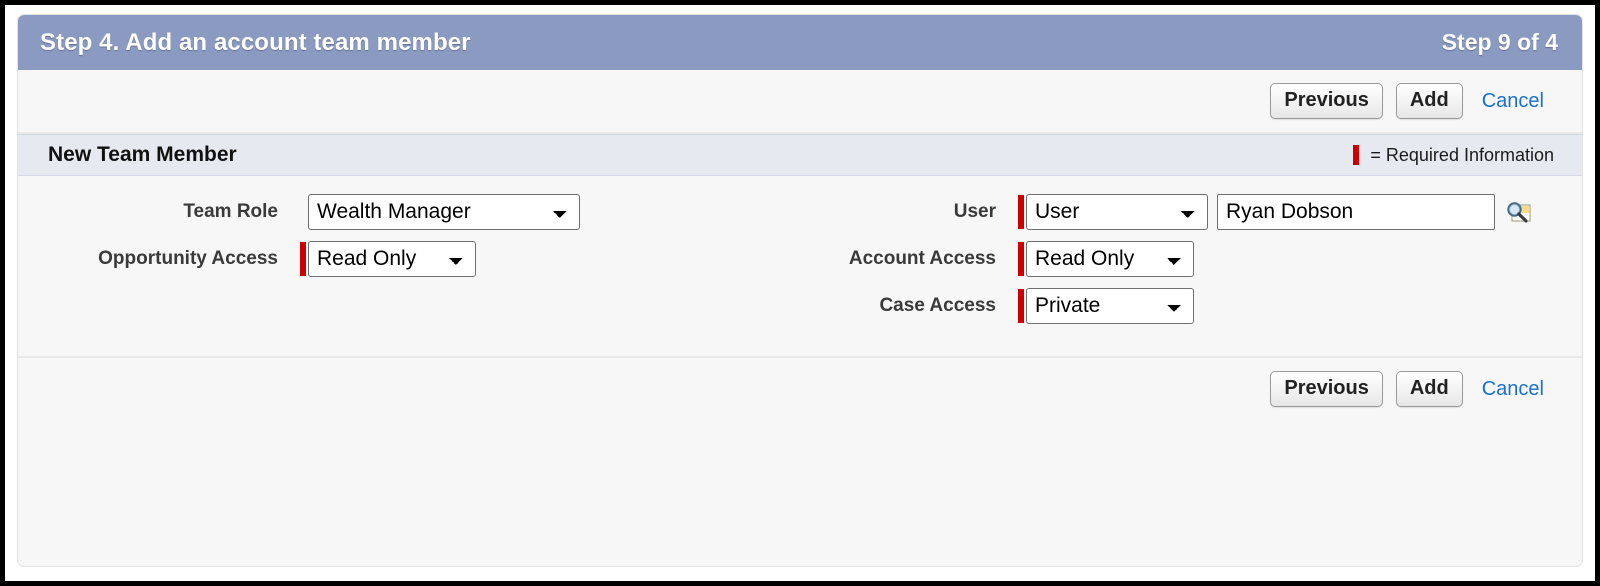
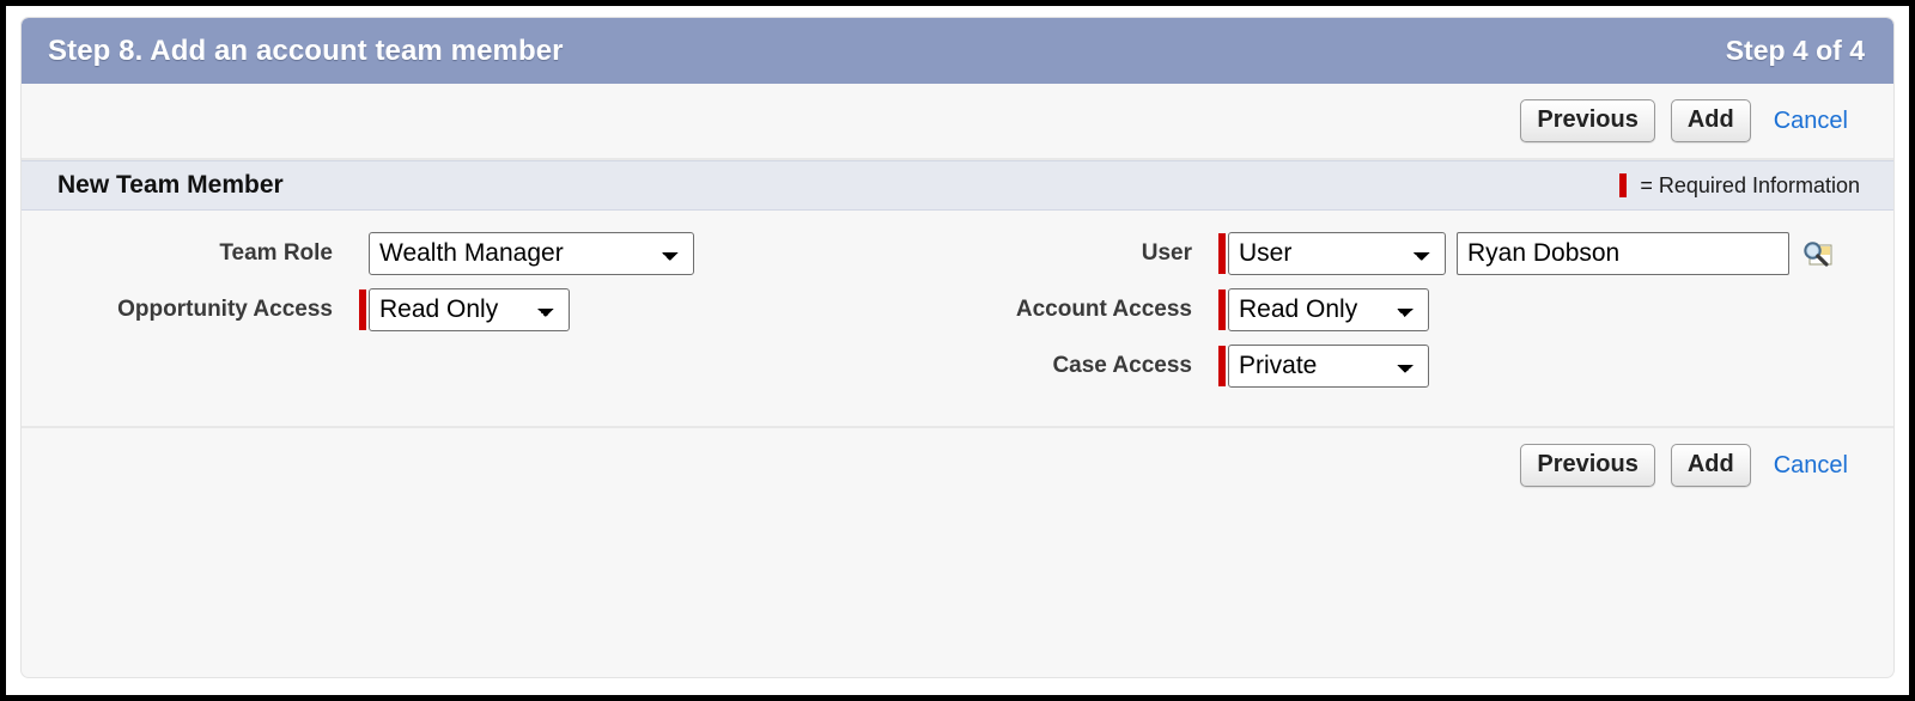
- Step 4. Add an account team member
+ Step 8. Add an account team member
- Step 9 of 4
+ Step 4 of 4
  Previous
  Add
  Cancel
  New Team Member
  = Required Information
  Team Role	Wealth Manager	User	User Ryan Dobson
  Opportunity Access	Read Only	Account Access	Read Only
  		Case Access	Private
  Previous
  Add
  Cancel
